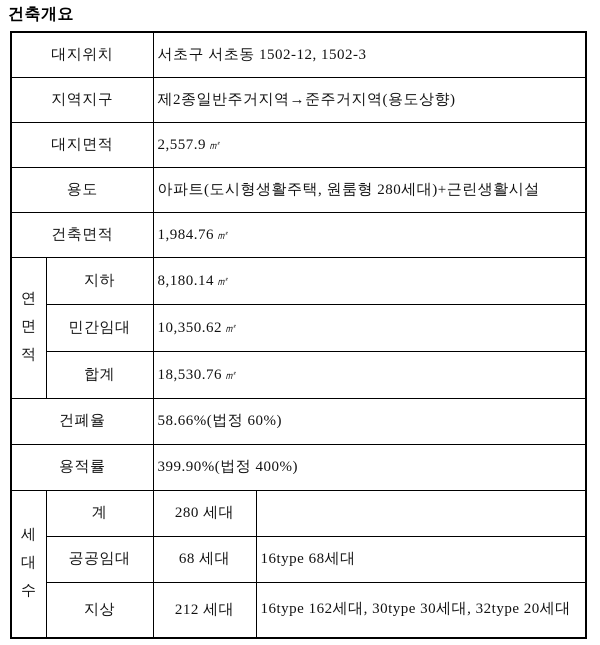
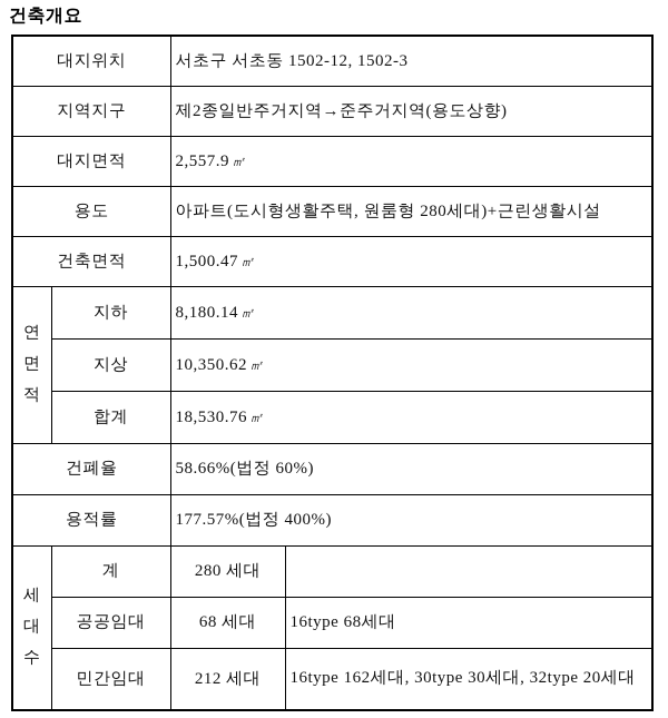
  건축개요
  대지위치	서초구 서초동 1502-12, 1502-3
  지역지구	제2종일반주거지역→준주거지역(용도상향)
  대지면적	2,557.9 ㎡
  용도	아파트(도시형생활주택, 원룸형 280세대)+근린생활시설
- 건축면적	1,984.76 ㎡
+ 건축면적	1,500.47 ㎡
  연면적	지하	8,180.14 ㎡
- 민간임대	10,350.62 ㎡
+ 지상	10,350.62 ㎡
  합계	18,530.76 ㎡
  건폐율	58.66%(법정 60%)
- 용적률	399.90%(법정 400%)
+ 용적률	177.57%(법정 400%)
  세대수	계	280 세대
  공공임대	68 세대	16type 68세대
- 지상	212 세대	16type 162세대, 30type 30세대, 32type 20세대
+ 민간임대	212 세대	16type 162세대, 30type 30세대, 32type 20세대
